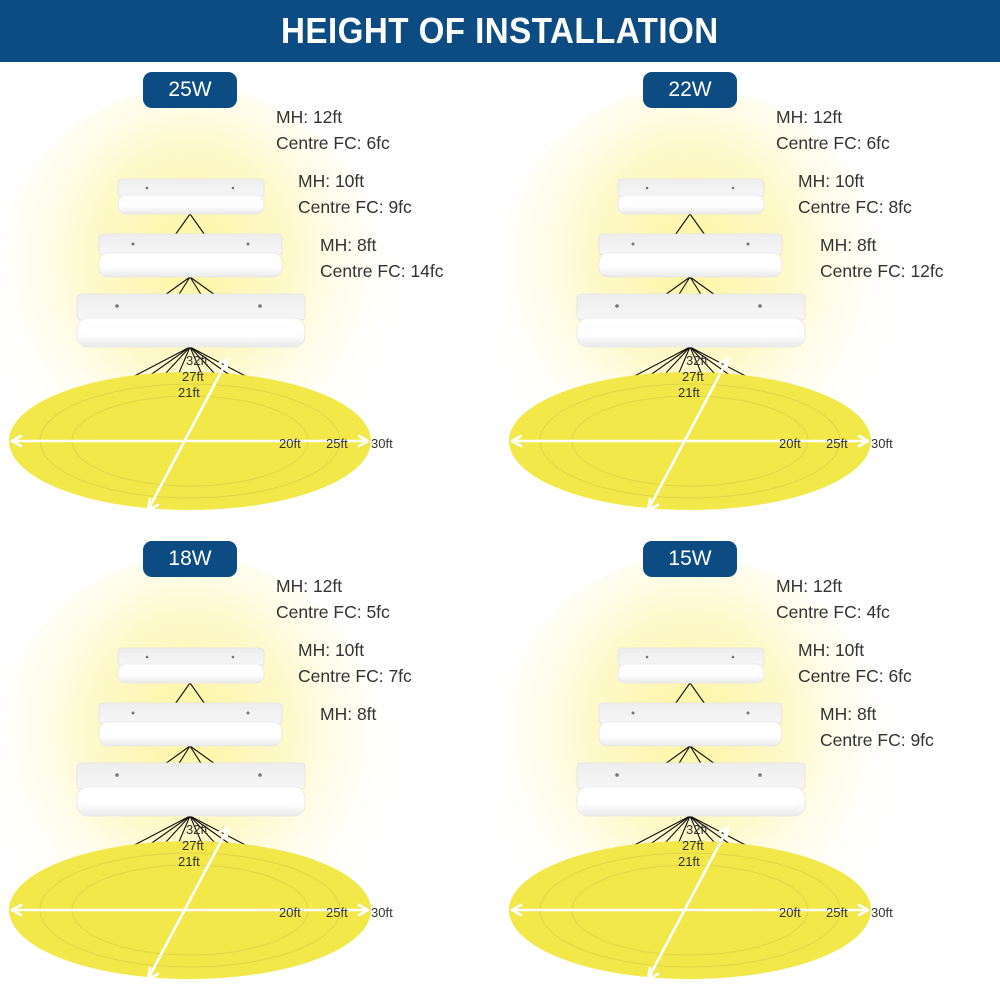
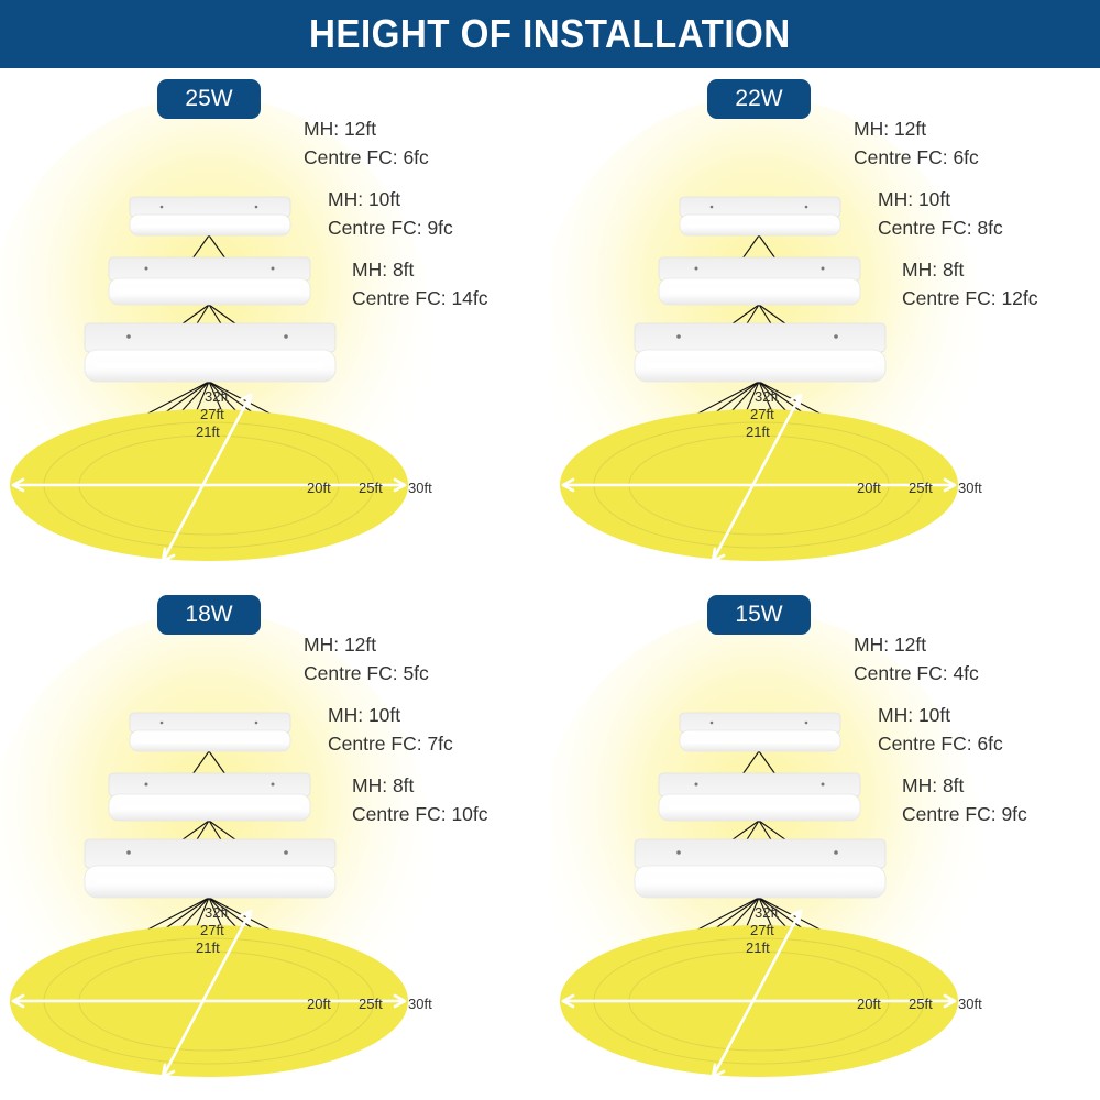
  HEIGHT OF INSTALLATION
  20ft
  25ft
  30ft
  32ft
  27ft
  21ft
  25W
  MH: 12ft
  Centre FC: 6fc
  MH: 10ft
  Centre FC: 9fc
  MH: 8ft
  Centre FC: 14fc
  20ft
  25ft
  30ft
  32ft
  27ft
  21ft
  22W
  MH: 12ft
  Centre FC: 6fc
  MH: 10ft
  Centre FC: 8fc
  MH: 8ft
  Centre FC: 12fc
  20ft
  25ft
  30ft
  32ft
  27ft
  21ft
  18W
  MH: 12ft
  Centre FC: 5fc
  MH: 10ft
  Centre FC: 7fc
  MH: 8ft
+ Centre FC: 10fc
  20ft
  25ft
  30ft
  32ft
  27ft
  21ft
  15W
  MH: 12ft
  Centre FC: 4fc
  MH: 10ft
  Centre FC: 6fc
  MH: 8ft
  Centre FC: 9fc
